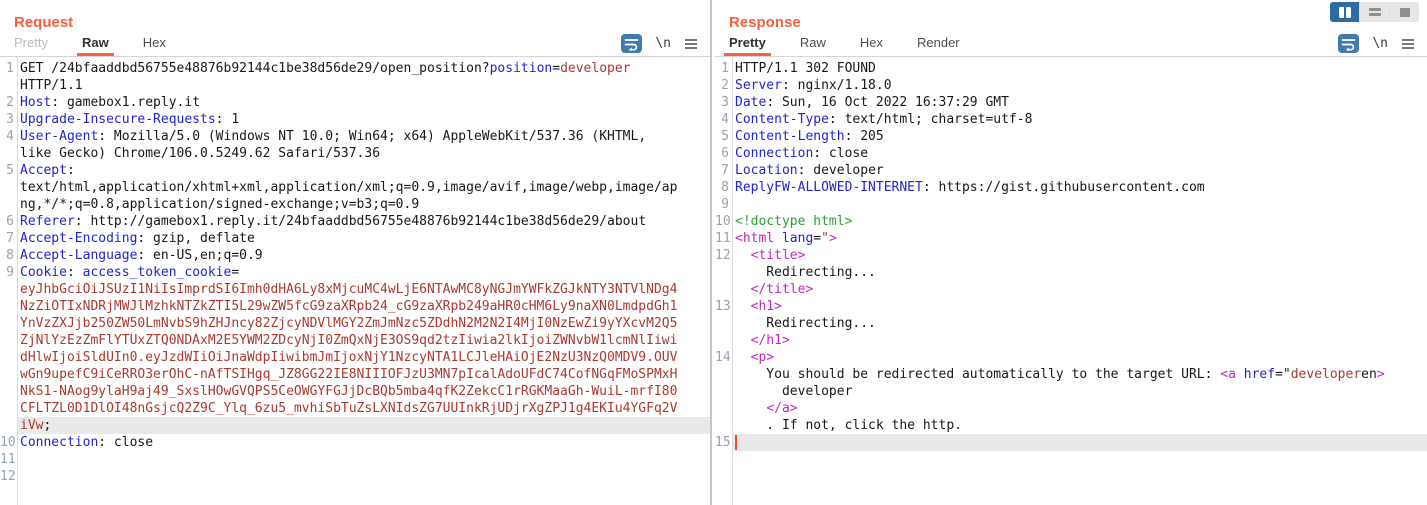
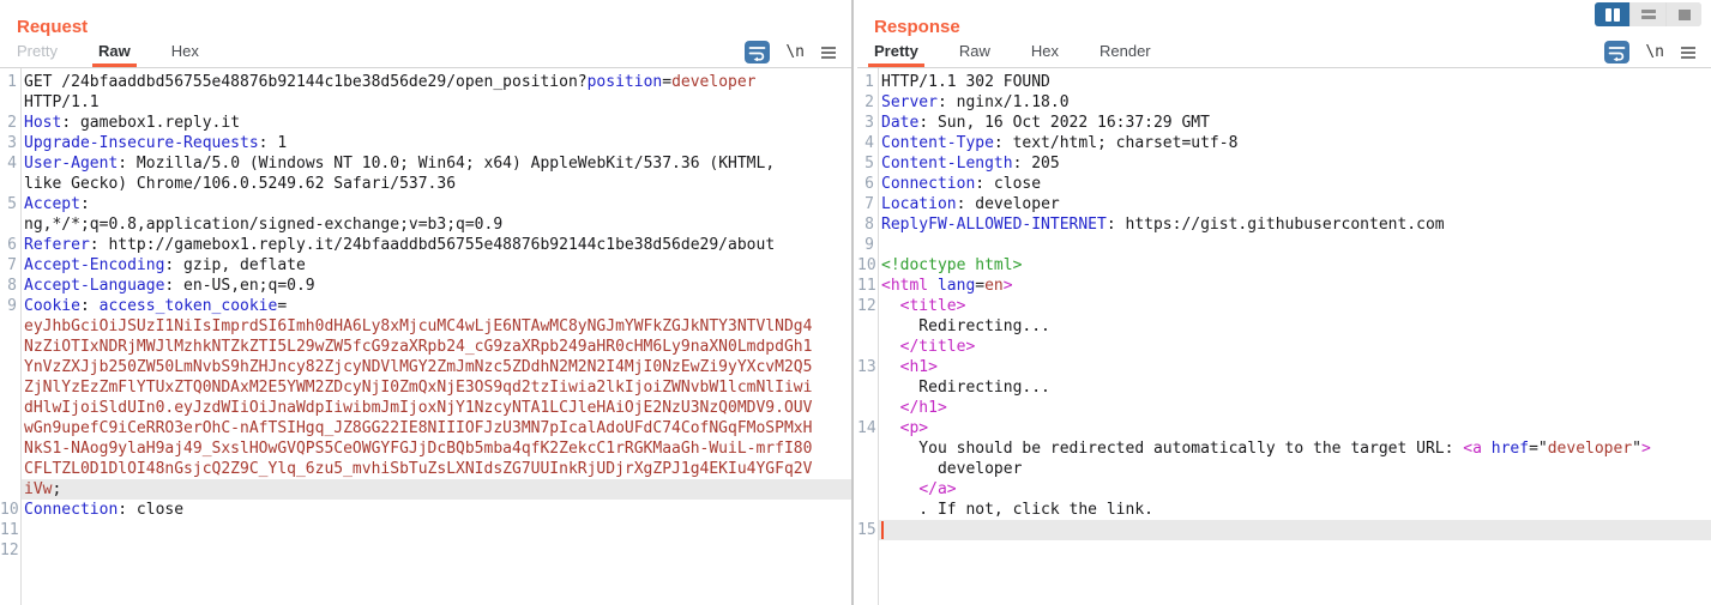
  Request
  Pretty
  Raw
  Hex
  \n
  1
  GET /24bfaaddbd56755e48876b92144c1be38d56de29/open_position?position=developer
  HTTP/1.1
  2
  Host: gamebox1.reply.it
  3
  Upgrade-Insecure-Requests: 1
  4
  User-Agent: Mozilla/5.0 (Windows NT 10.0; Win64; x64) AppleWebKit/537.36 (KHTML,
  like Gecko) Chrome/106.0.5249.62 Safari/537.36
  5
  Accept:
- text/html,application/xhtml+xml,application/xml;q=0.9,image/avif,image/webp,image/ap
  ng,*/*;q=0.8,application/signed-exchange;v=b3;q=0.9
  6
  Referer: http://gamebox1.reply.it/24bfaaddbd56755e48876b92144c1be38d56de29/about
  7
  Accept-Encoding: gzip, deflate
  8
  Accept-Language: en-US,en;q=0.9
  9
  Cookie: access_token_cookie=
  eyJhbGciOiJSUzI1NiIsImprdSI6Imh0dHA6Ly8xMjcuMC4wLjE6NTAwMC8yNGJmYWFkZGJkNTY3NTVlNDg4
  NzZiOTIxNDRjMWJlMzhkNTZkZTI5L29wZW5fcG9zaXRpb24_cG9zaXRpb249aHR0cHM6Ly9naXN0LmdpdGh1
  YnVzZXJjb250ZW50LmNvbS9hZHJncy82ZjcyNDVlMGY2ZmJmNzc5ZDdhN2M2N2I4MjI0NzEwZi9yYXcvM2Q5
  ZjNlYzEzZmFlYTUxZTQ0NDAxM2E5YWM2ZDcyNjI0ZmQxNjE3OS9qd2tzIiwia2lkIjoiZWNvbW1lcmNlIiwi
  dHlwIjoiSldUIn0.eyJzdWIiOiJnaWdpIiwibmJmIjoxNjY1NzcyNTA1LCJleHAiOjE2NzU3NzQ0MDV9.OUV
  wGn9upefC9iCeRRO3erOhC-nAfTSIHgq_JZ8GG22IE8NIIIOFJzU3MN7pIcalAdoUFdC74CofNGqFMoSPMxH
  NkS1-NAog9ylaH9aj49_SxslHOwGVQPS5CeOWGYFGJjDcBQb5mba4qfK2ZekcC1rRGKMaaGh-WuiL-mrfI80
  CFLTZL0D1DlOI48nGsjcQ2Z9C_Ylq_6zu5_mvhiSbTuZsLXNIdsZG7UUInkRjUDjrXgZPJ1g4EKIu4YGFq2V
  iVw;
  10
  Connection: close
  11
  12
  Response
  Pretty
  Raw
  Hex
  Render
  \n
  1
  HTTP/1.1 302 FOUND
  2
  Server: nginx/1.18.0
  3
  Date: Sun, 16 Oct 2022 16:37:29 GMT
  4
  Content-Type: text/html; charset=utf-8
  5
  Content-Length: 205
  6
  Connection: close
  7
  Location: developer
  8
  ReplyFW-ALLOWED-INTERNET: https://gist.githubusercontent.com
  9
  10
  <!doctype html>
  11
- <html lang=">
+ <html lang=en>
  12
  <title>
  Redirecting...
  </title>
  13
  <h1>
  Redirecting...
  </h1>
  14
  <p>
- You should be redirected automatically to the target URL: <a href="developeren>
+ You should be redirected automatically to the target URL: <a href="developer">
  developer
  </a>
- . If not, click the http.
+ . If not, click the link.
  15
